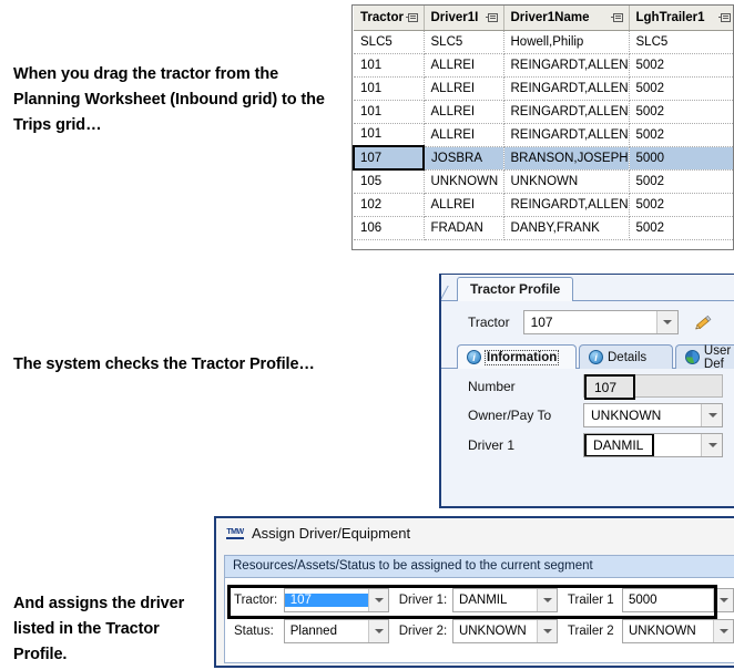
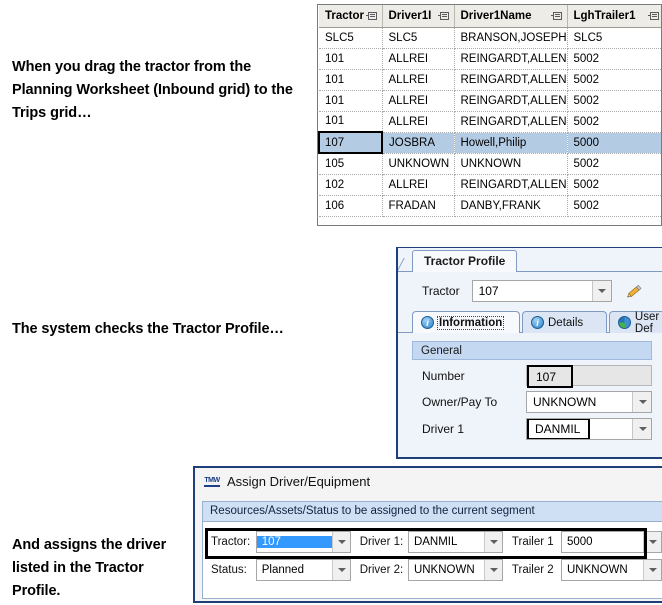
  When you drag the tractor from the Planning Worksheet (Inbound grid) to the Trips grid…
  The system checks the Tractor Profile…
  And assigns the driver listed in the Tractor Profile.
  Tractor	Driver1I	Driver1Name	LghTrailer1
- SLC5	SLC5	Howell,Philip	SLC5
+ SLC5	SLC5	BRANSON,JOSEPH	SLC5
  101	ALLREI	REINGARDT,ALLEN	5002
  101	ALLREI	REINGARDT,ALLEN	5002
  101	ALLREI	REINGARDT,ALLEN	5002
  101	ALLREI	REINGARDT,ALLEN	5002
- 107	JOSBRA	BRANSON,JOSEPH	5000
+ 107	JOSBRA	Howell,Philip	5000
  105	UNKNOWN	UNKNOWN	5002
  102	ALLREI	REINGARDT,ALLEN	5002
  106	FRADAN	DANBY,FRANK	5002
  Tractor Profile
  Tractor
  107
  i
  Information
  i
  Details
  User Def
+ General
  Number
  107
  Owner/Pay To
  UNKNOWN
  Driver 1
  DANMIL
  Assign Driver/Equipment
  Resources/Assets/Status to be assigned to the current segment
  Tractor:
  107
  Driver 1:
  DANMIL
  Trailer 1
  5000
  Status:
  Planned
  Driver 2:
  UNKNOWN
  Trailer 2
  UNKNOWN
